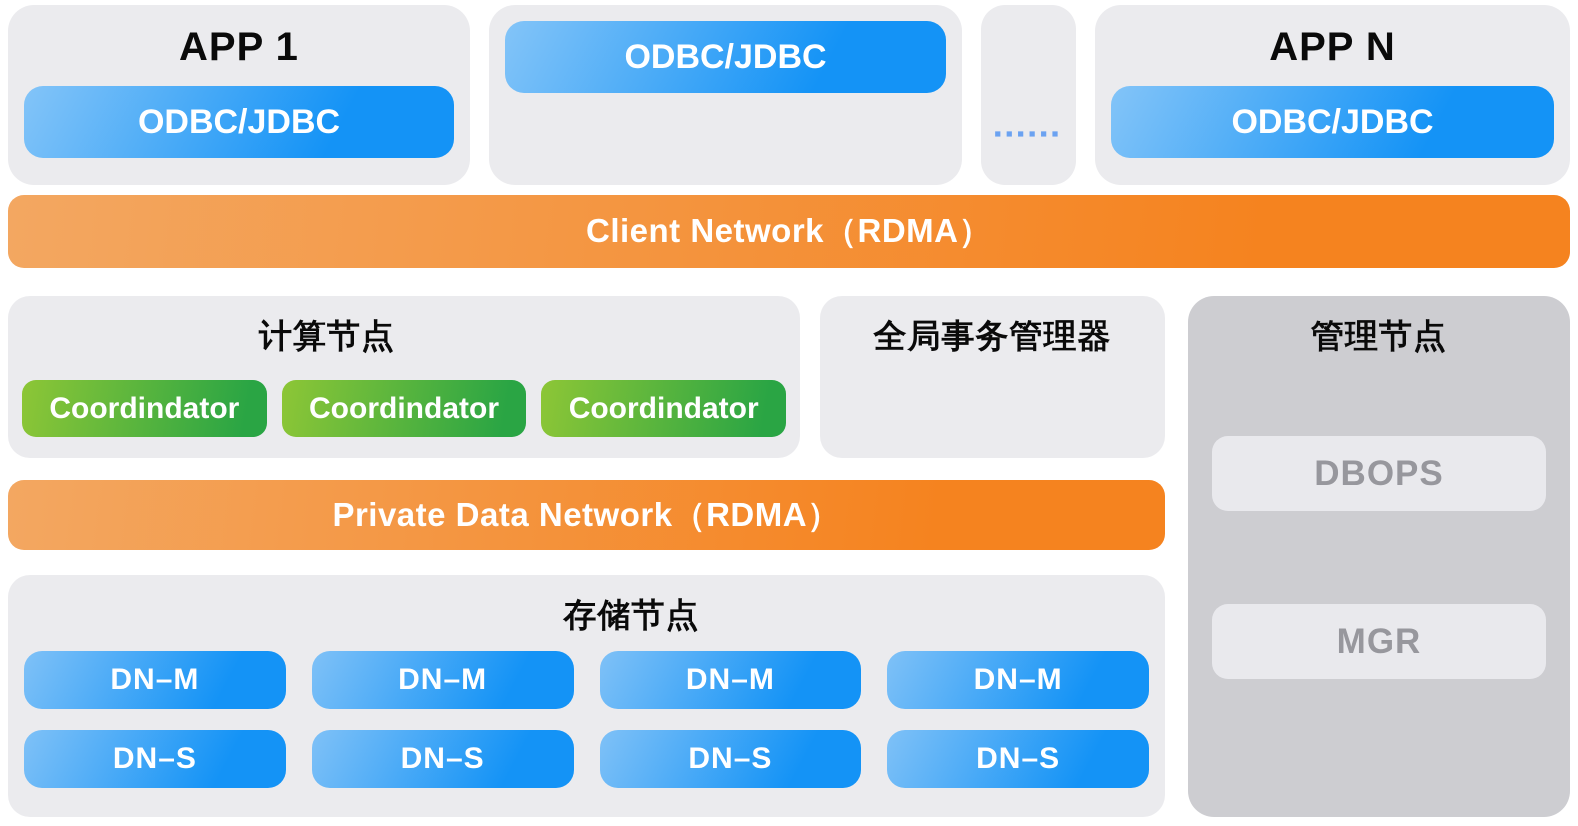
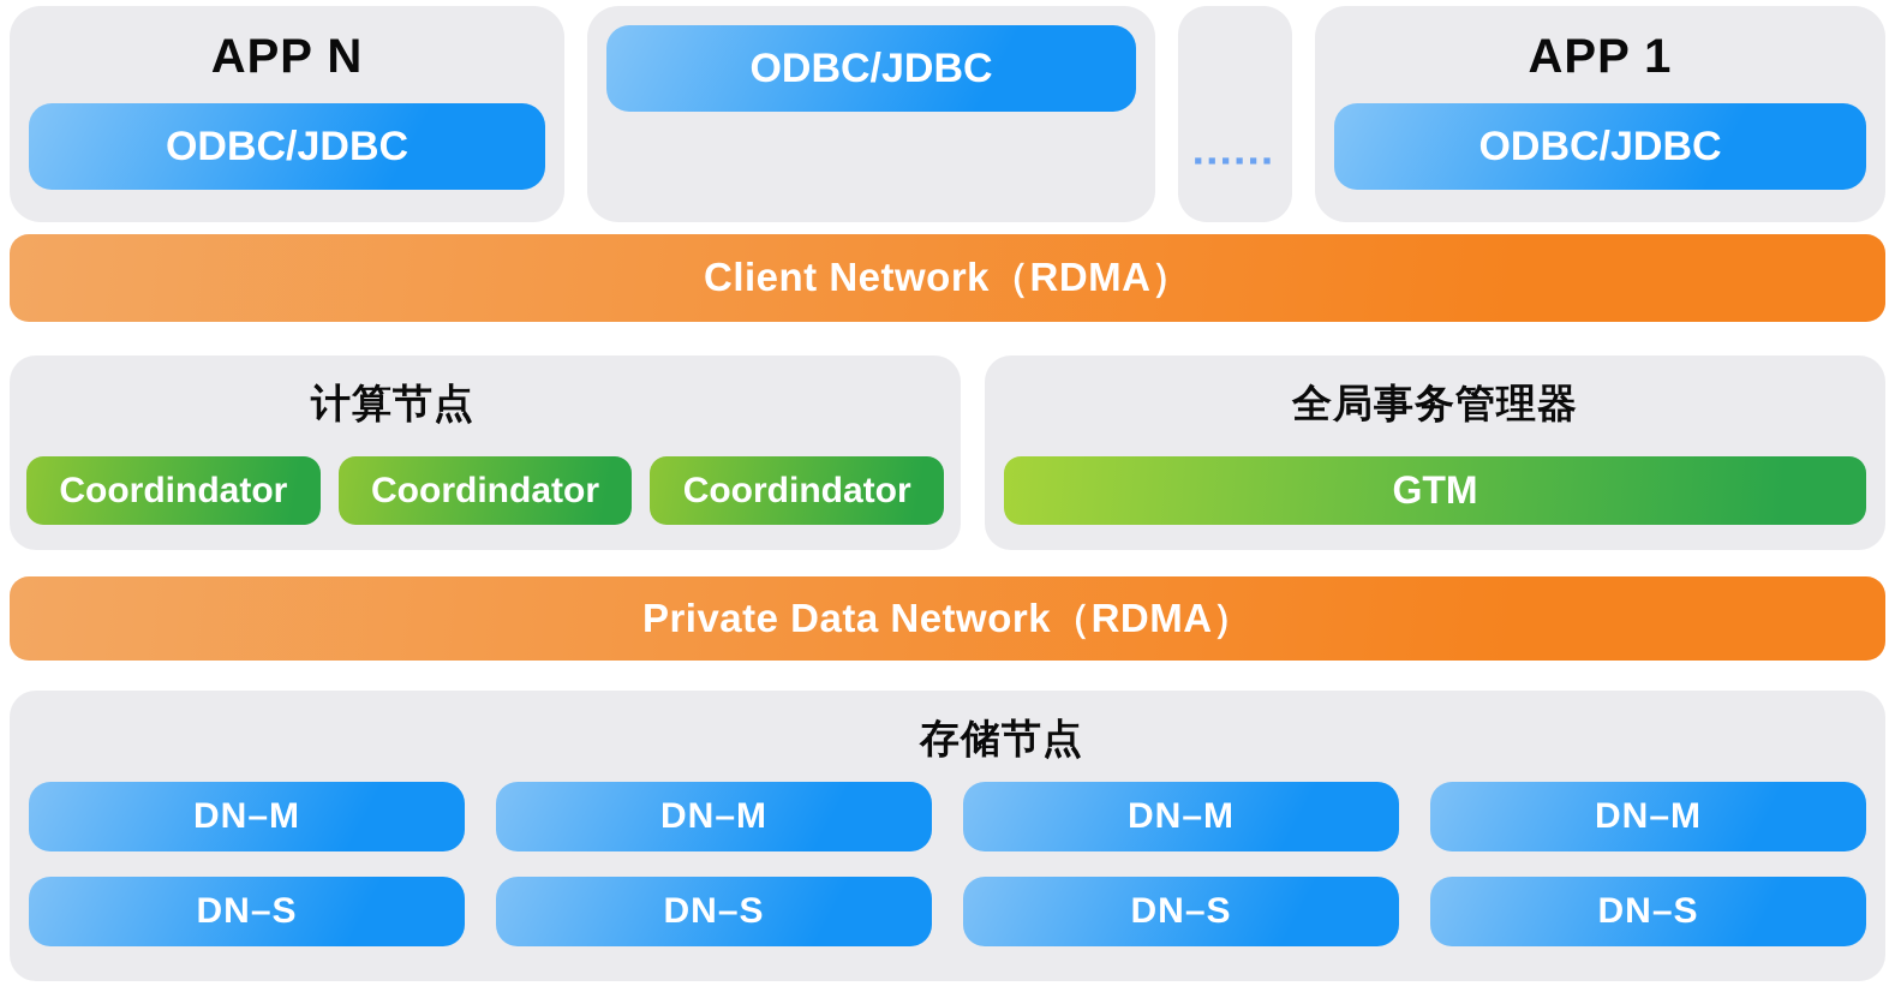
- APP 1
+ APP N
  ODBC/JDBC
  ODBC/JDBC
  ▪▪▪▪▪▪
- APP N
+ APP 1
  ODBC/JDBC
  Client Network（RDMA）
  计算节点
  Coordindator
  Coordindator
  Coordindator
  全局事务管理器
+ GTM
  Private Data Network（RDMA）
  存储节点
  DN–M
  DN–M
  DN–M
  DN–M
  DN–S
  DN–S
  DN–S
  DN–S
- 管理节点
- DBOPS
- MGR
